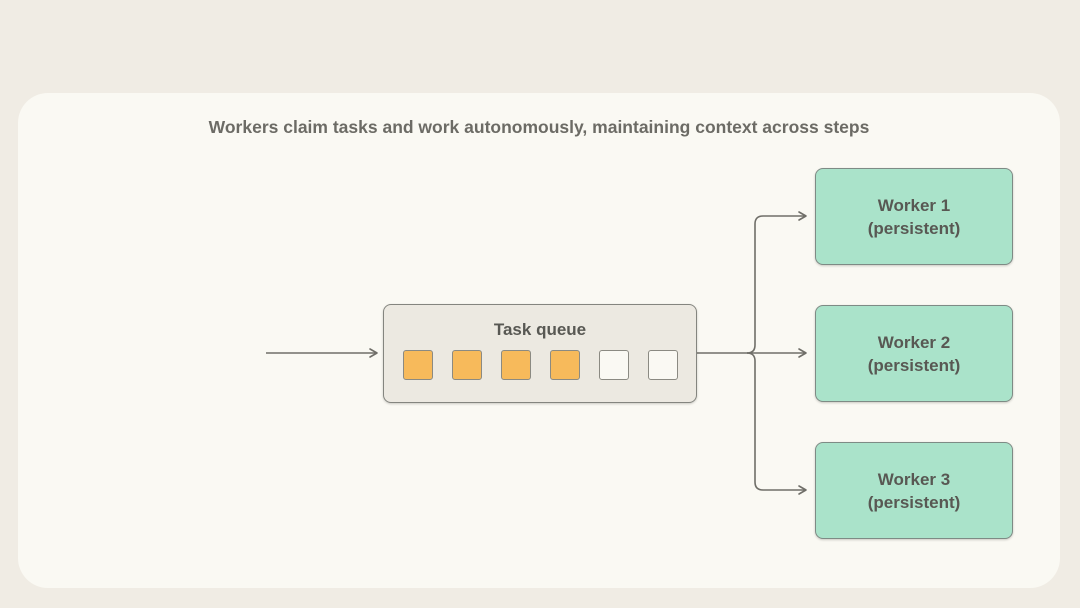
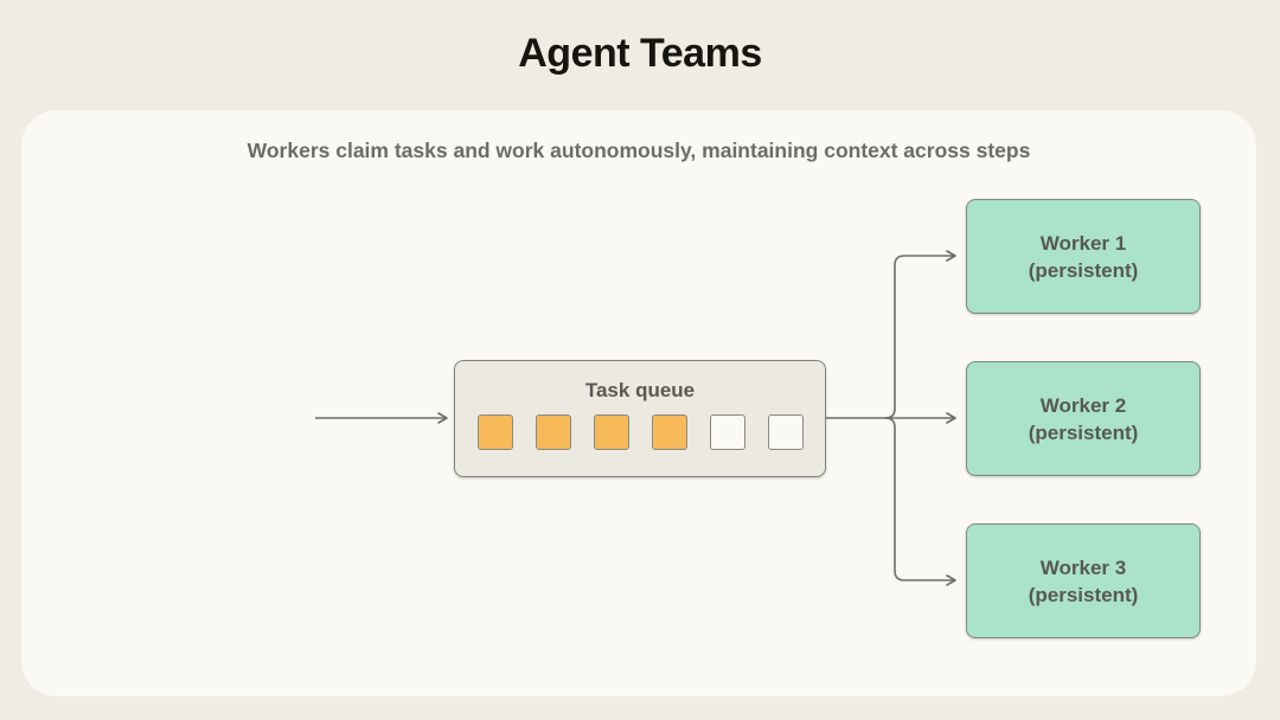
+ Agent Teams
  Workers claim tasks and work autonomously, maintaining context across steps
  Task queue
  Worker 1
  (persistent)
  Worker 2
  (persistent)
  Worker 3
  (persistent)
